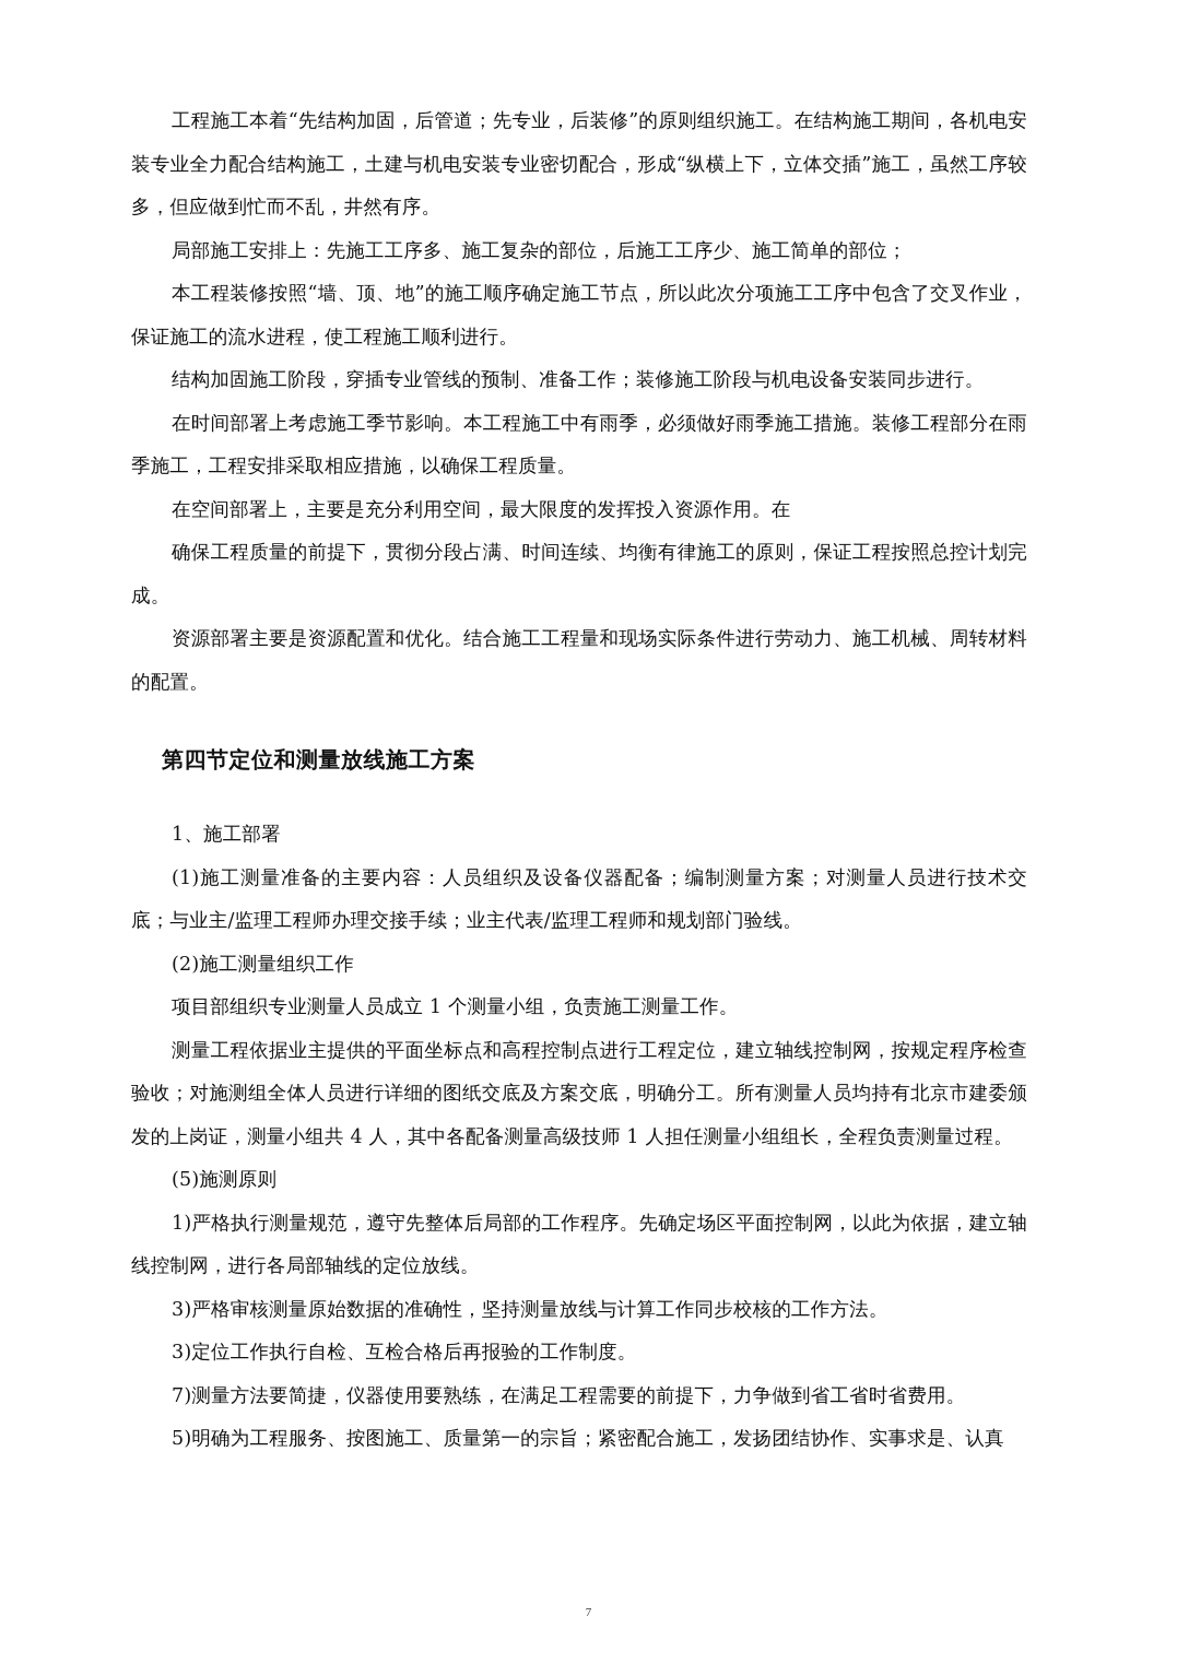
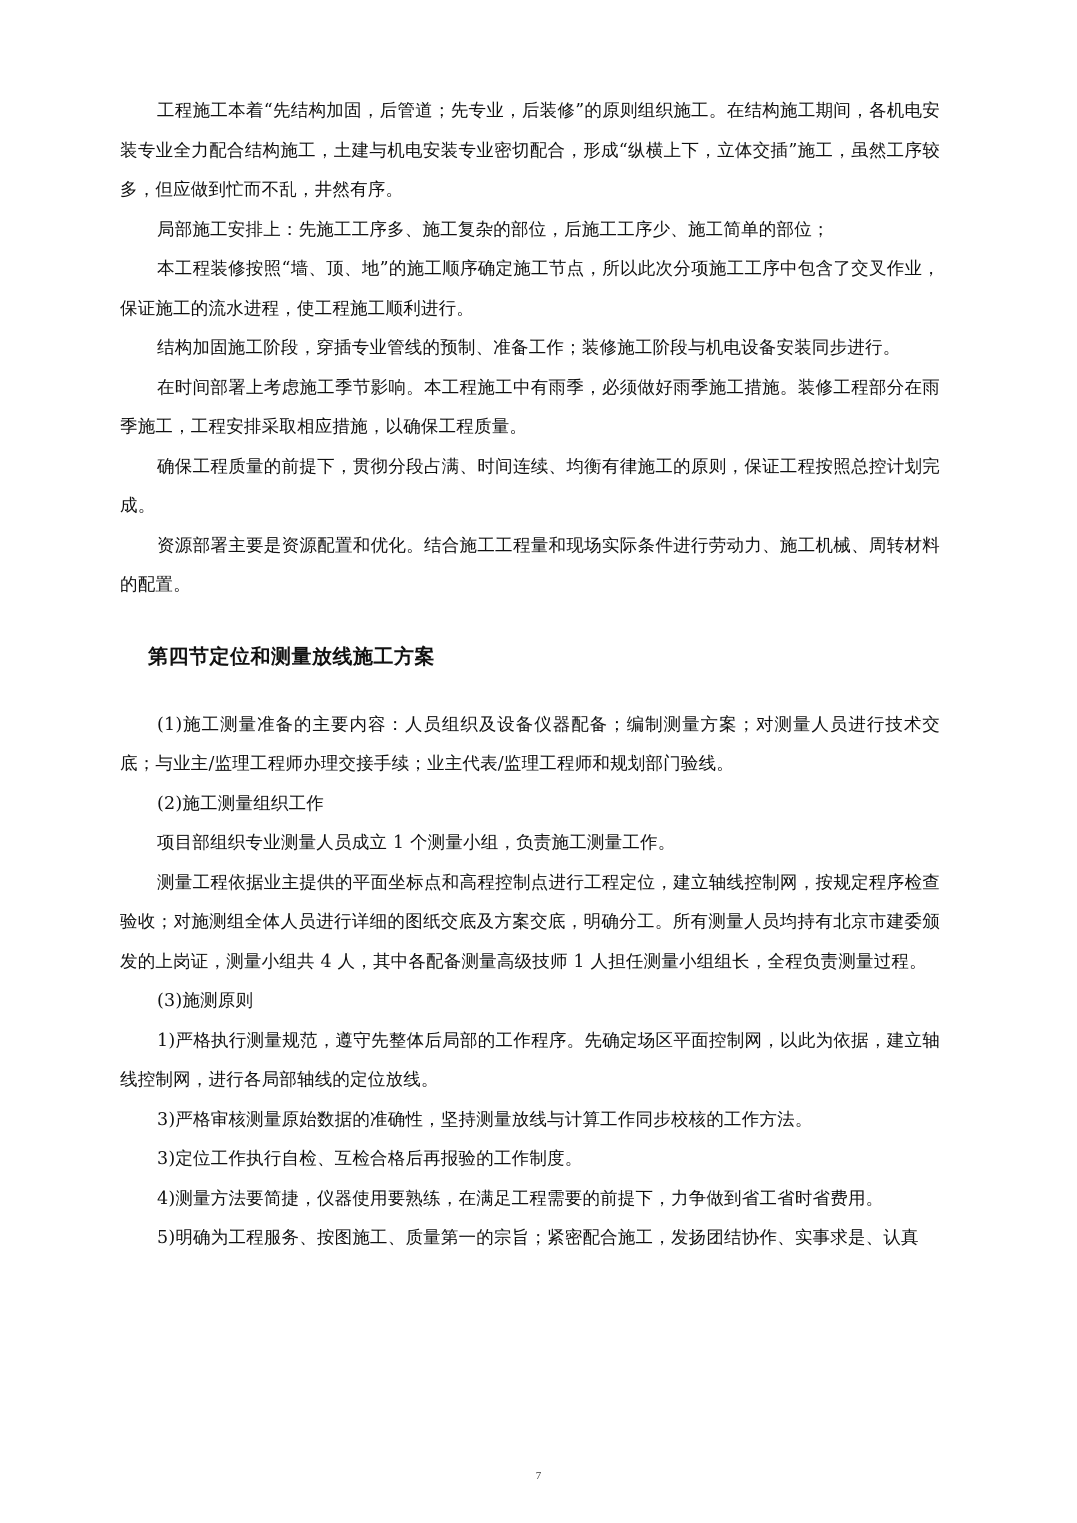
  工程施工本着“先结构加固，后管道；先专业，后装修”的原则组织施工。在结构施工期间，各机电安装专业全力配合结构施工，土建与机电安装专业密切配合，形成“纵横上下，立体交插”施工，虽然工序较多，但应做到忙而不乱，井然有序。
  局部施工安排上：先施工工序多、施工复杂的部位，后施工工序少、施工简单的部位；
  本工程装修按照“墙、顶、地”的施工顺序确定施工节点，所以此次分项施工工序中包含了交叉作业，保证施工的流水进程，使工程施工顺利进行。
  结构加固施工阶段，穿插专业管线的预制、准备工作；装修施工阶段与机电设备安装同步进行。
  在时间部署上考虑施工季节影响。本工程施工中有雨季，必须做好雨季施工措施。装修工程部分在雨季施工，工程安排采取相应措施，以确保工程质量。
- 在空间部署上，主要是充分利用空间，最大限度的发挥投入资源作用。在
  确保工程质量的前提下，贯彻分段占满、时间连续、均衡有律施工的原则，保证工程按照总控计划完成。
  资源部署主要是资源配置和优化。结合施工工程量和现场实际条件进行劳动力、施工机械、周转材料的配置。
  第四节定位和测量放线施工方案
- 1、施工部署
  (1)施工测量准备的主要内容：人员组织及设备仪器配备；编制测量方案；对测量人员进行技术交底；与业主/监理工程师办理交接手续；业主代表/监理工程师和规划部门验线。
  (2)施工测量组织工作
  项目部组织专业测量人员成立 1 个测量小组，负责施工测量工作。
  测量工程依据业主提供的平面坐标点和高程控制点进行工程定位，建立轴线控制网，按规定程序检查验收；对施测组全体人员进行详细的图纸交底及方案交底，明确分工。所有测量人员均持有北京市建委颁发的上岗证，测量小组共 4 人，其中各配备测量高级技师 1 人担任测量小组组长，全程负责测量过程。
- (5)施测原则
+ (3)施测原则
  1)严格执行测量规范，遵守先整体后局部的工作程序。先确定场区平面控制网，以此为依据，建立轴线控制网，进行各局部轴线的定位放线。
  3)严格审核测量原始数据的准确性，坚持测量放线与计算工作同步校核的工作方法。
  3)定位工作执行自检、互检合格后再报验的工作制度。
- 7)测量方法要简捷，仪器使用要熟练，在满足工程需要的前提下，力争做到省工省时省费用。
+ 4)测量方法要简捷，仪器使用要熟练，在满足工程需要的前提下，力争做到省工省时省费用。
  5)明确为工程服务、按图施工、质量第一的宗旨；紧密配合施工，发扬团结协作、实事求是、认真
  7
